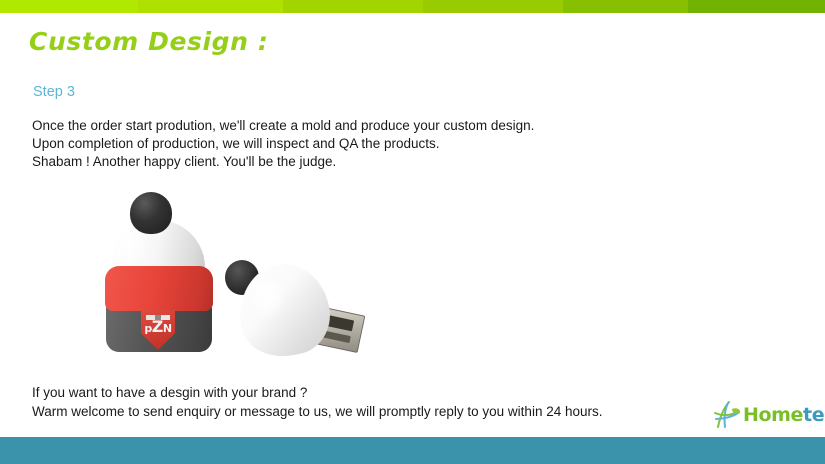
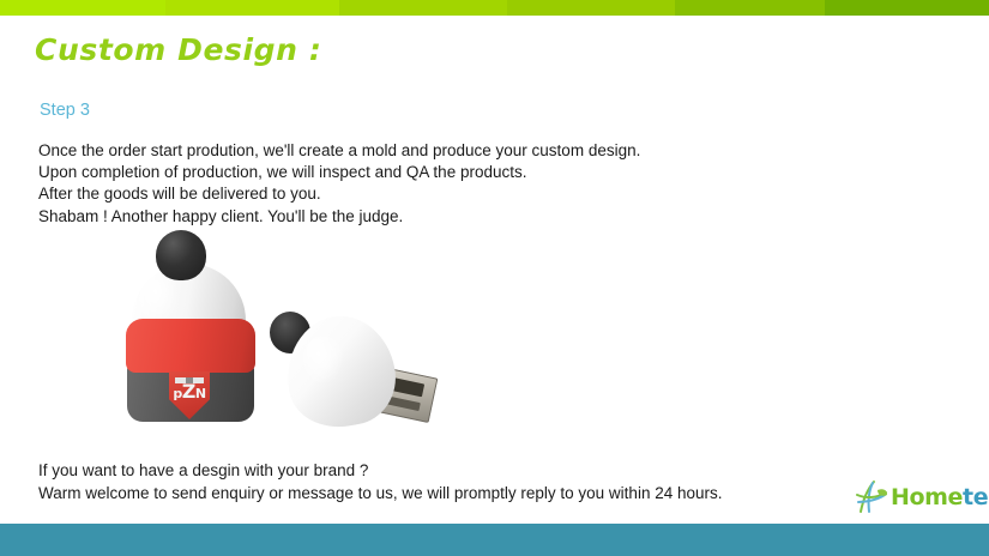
  Custom Design :
  Step 3
  Once the order start prodution, we'll create a mold and produce your custom design.
  Upon completion of production, we will inspect and QA the products.
+ After the goods will be delivered to you.
  Shabam ! Another happy client. You'll be the judge.
  pZN
  If you want to have a desgin with your brand ?
  Warm welcome to send enquiry or message to us, we will promptly reply to you within 24 hours.
  Homete
